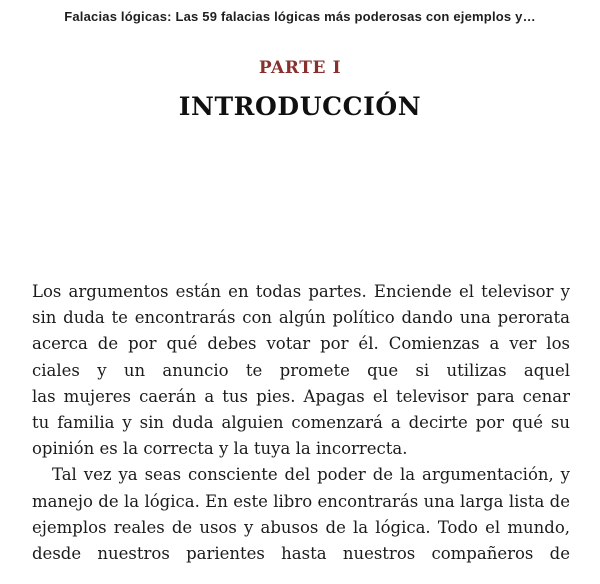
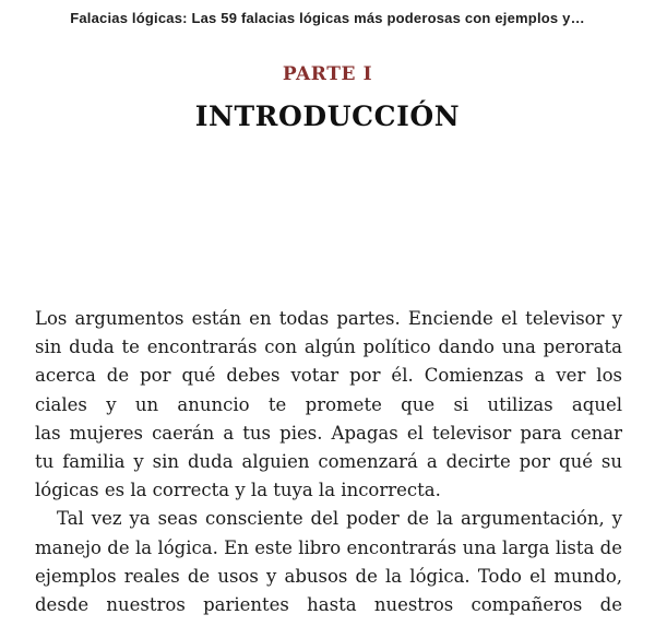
  Falacias lógicas: Las 59 falacias lógicas más poderosas con ejemplos y…
  PARTE I
  INTRODUCCIÓN
  Los argumentos están en todas partes. Enciende el televisor y
  sin duda te encontrarás con algún político dando una perorata
  acerca de por qué debes votar por él. Comienzas a ver los
  ciales y un anuncio te promete que si utilizas aquel
  las mujeres caerán a tus pies. Apagas el televisor para cenar
  tu familia y sin duda alguien comenzará a decirte por qué su
- opinión es la correcta y la tuya la incorrecta.
+ lógicas es la correcta y la tuya la incorrecta.
  Tal vez ya seas consciente del poder de la argumentación, y
  manejo de la lógica. En este libro encontrarás una larga lista de
  ejemplos reales de usos y abusos de la lógica. Todo el mundo,
  desde nuestros parientes hasta nuestros compañeros de
